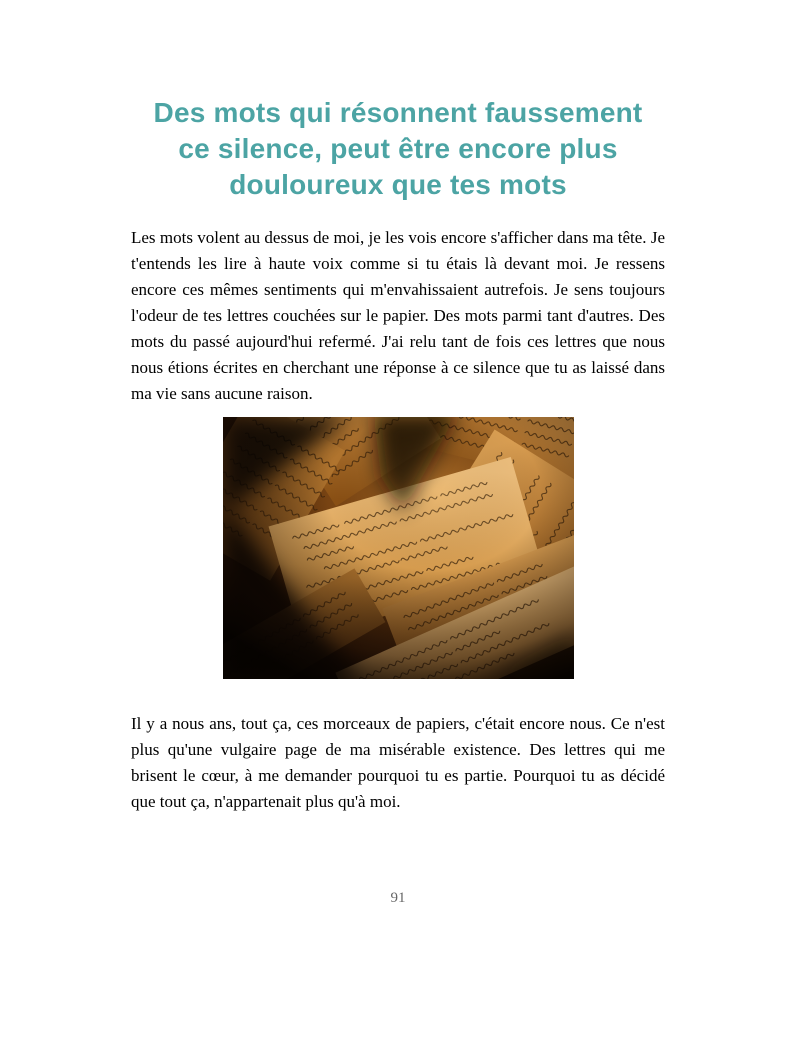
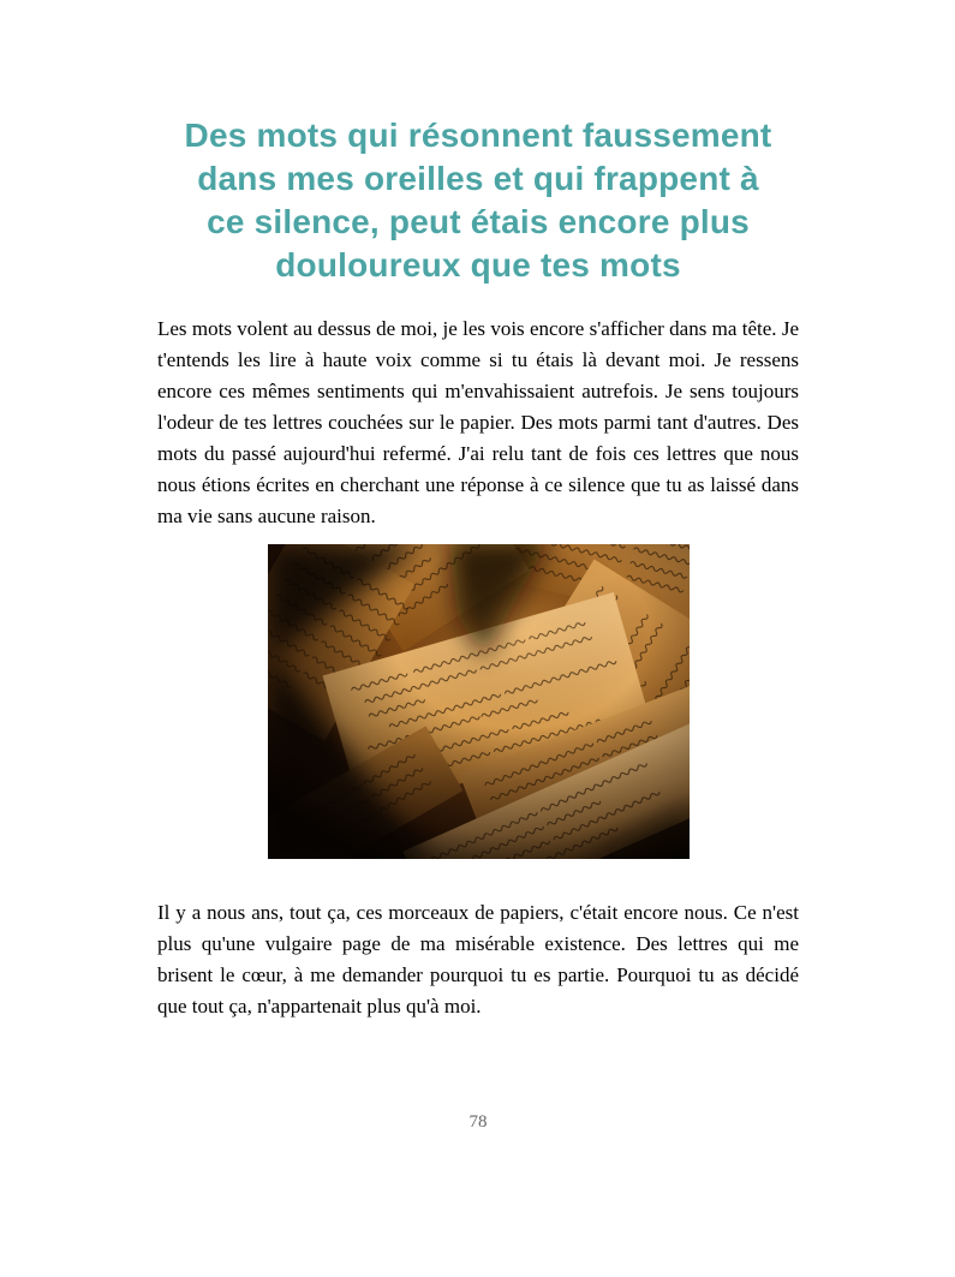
  Des mots qui résonnent faussement
+ dans mes oreilles et qui frappent à
- ce silence, peut être encore plus
+ ce silence, peut étais encore plus
  douloureux que tes mots
  Les mots volent au dessus de moi, je les vois encore s'afficher dans ma tête. Je t'entends les lire à haute voix comme si tu étais là devant moi. Je ressens encore ces mêmes sentiments qui m'envahissaient autrefois. Je sens toujours l'odeur de tes lettres couchées sur le papier. Des mots parmi tant d'autres. Des mots du passé aujourd'hui refermé. J'ai relu tant de fois ces lettres que nous nous étions écrites en cherchant une réponse à ce silence que tu as laissé dans ma vie sans aucune raison.
  Il y a nous ans, tout ça, ces morceaux de papiers, c'était encore nous. Ce n'est plus qu'une vulgaire page de ma misérable existence. Des lettres qui me brisent le cœur, à me demander pourquoi tu es partie. Pourquoi tu as décidé que tout ça, n'appartenait plus qu'à moi.
- 91
+ 78
